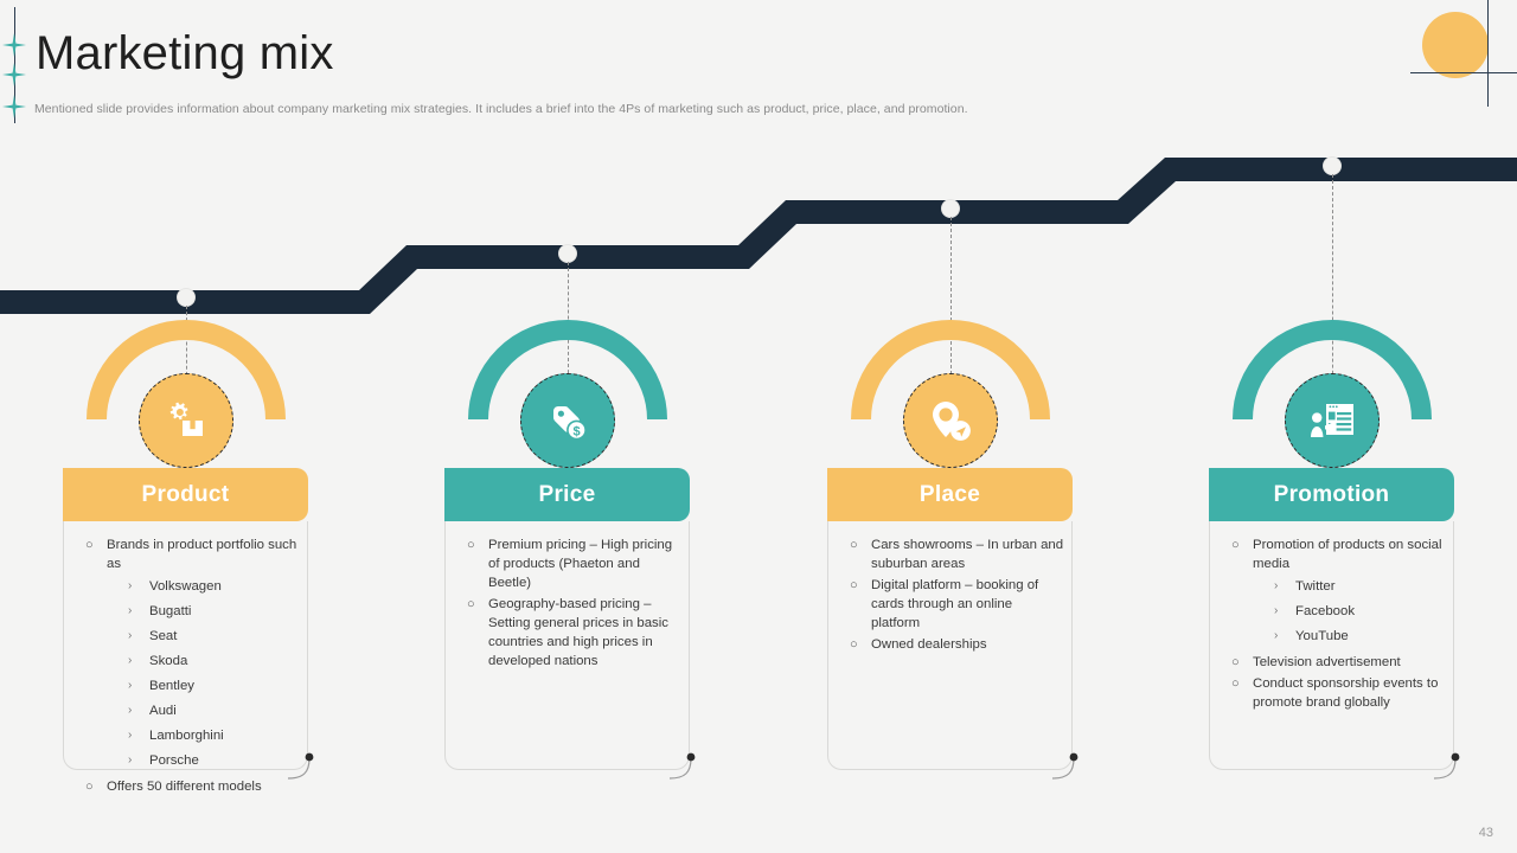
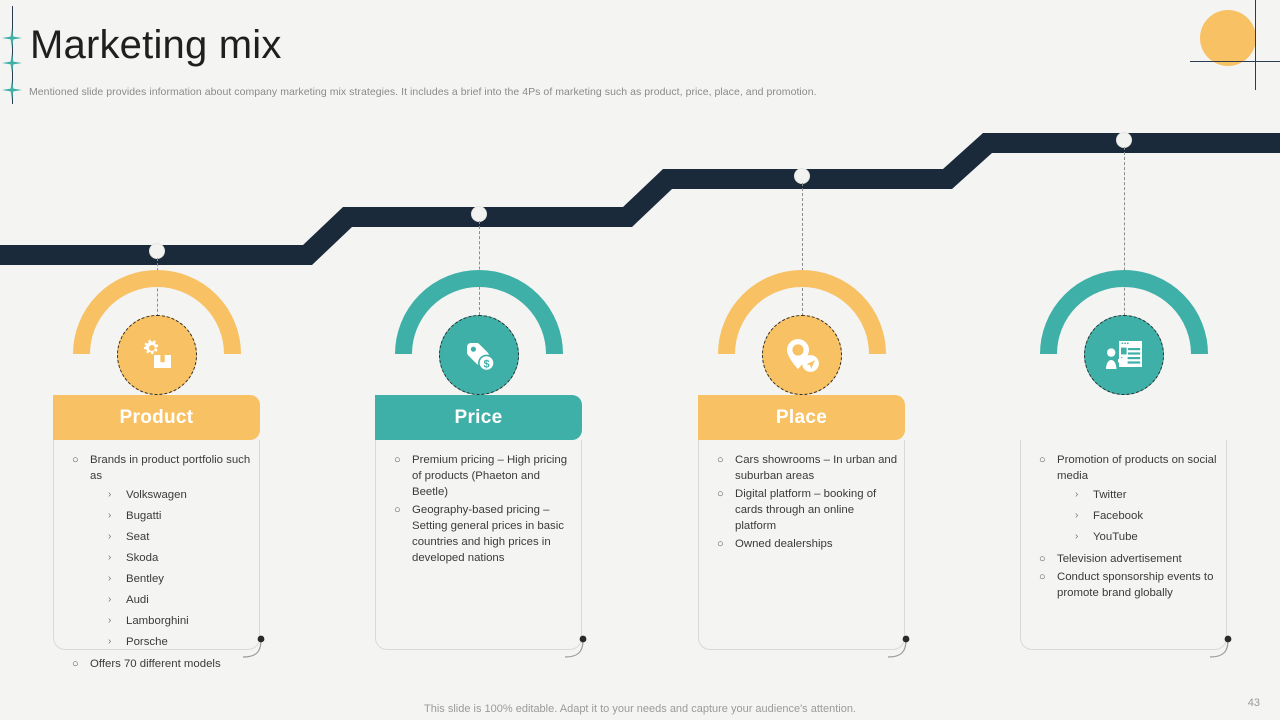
  Marketing mix
  Mentioned slide provides information about company marketing mix strategies. It includes a brief into the 4Ps of marketing such as product, price, place, and promotion.
  Product
  ○
  Brands in product portfolio such as
  ›
  Volkswagen
  ›
  Bugatti
  ›
  Seat
  ›
  Skoda
  ›
  Bentley
  ›
  Audi
  ›
  Lamborghini
  ›
  Porsche
  ○
- Offers 50 different models
+ Offers 70 different models
  $
  Price
  ○
  Premium pricing – High pricing of products (Phaeton and Beetle)
  ○
  Geography-based pricing – Setting general prices in basic countries and high prices in developed nations
  Place
  ○
  Cars showrooms – In urban and suburban areas
  ○
  Digital platform – booking of cards through an online platform
  ○
  Owned dealerships
- Promotion
  ○
  Promotion of products on social media
  ›
  Twitter
  ›
  Facebook
  ›
  YouTube
  ○
  Television advertisement
  ○
  Conduct sponsorship events to promote brand globally
+ This slide is 100% editable. Adapt it to your needs and capture your audience's attention.
  43
